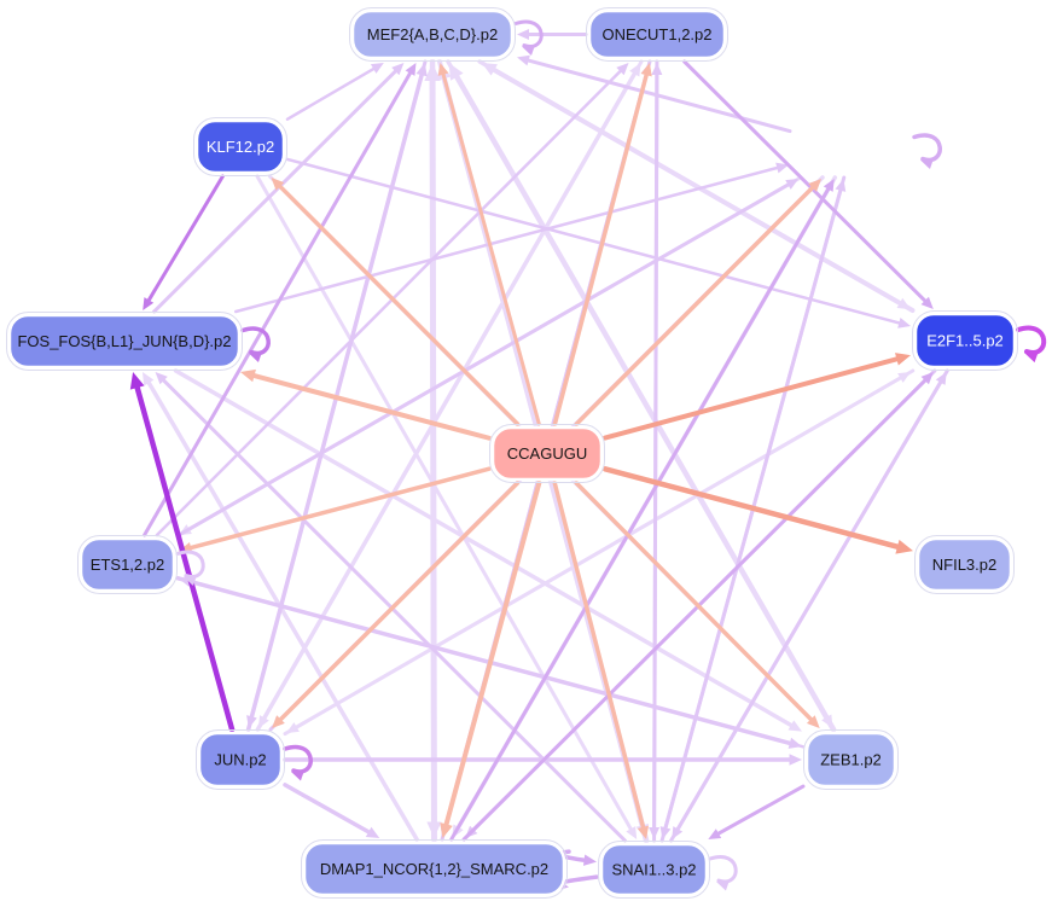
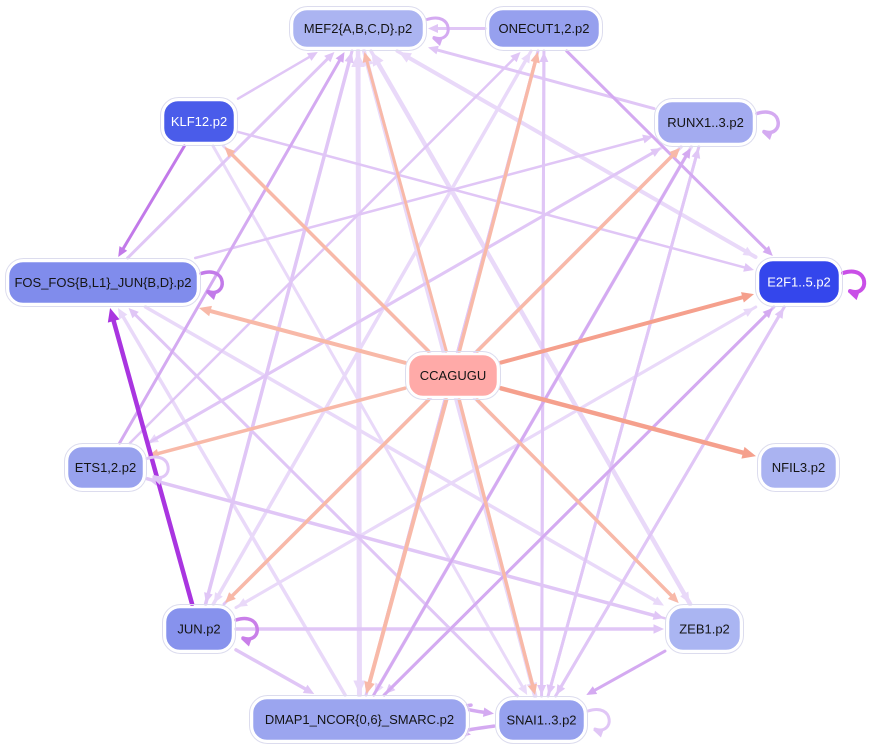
  MEF2{A,B,C,D}.p2
  ONECUT1,2.p2
  KLF12.p2
+ RUNX1..3.p2
  FOS_FOS{B,L1}_JUN{B,D}.p2
  E2F1..5.p2
  CCAGUGU
  ETS1,2.p2
  NFIL3.p2
  JUN.p2
  ZEB1.p2
- DMAP1_NCOR{1,2}_SMARC.p2
+ DMAP1_NCOR{0,6}_SMARC.p2
  SNAI1..3.p2
